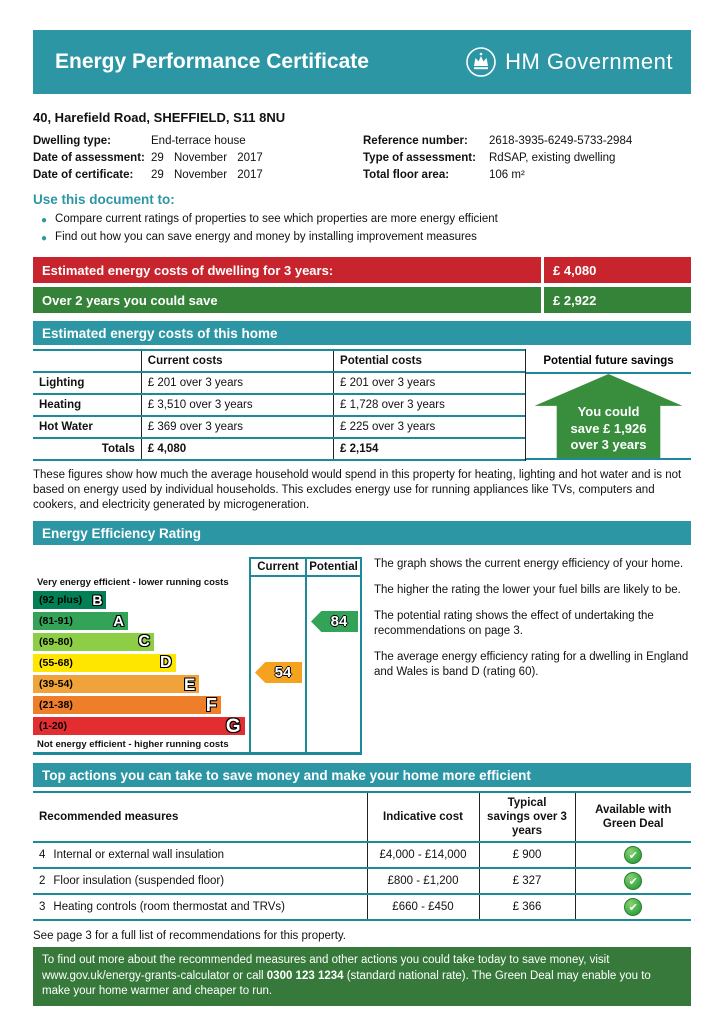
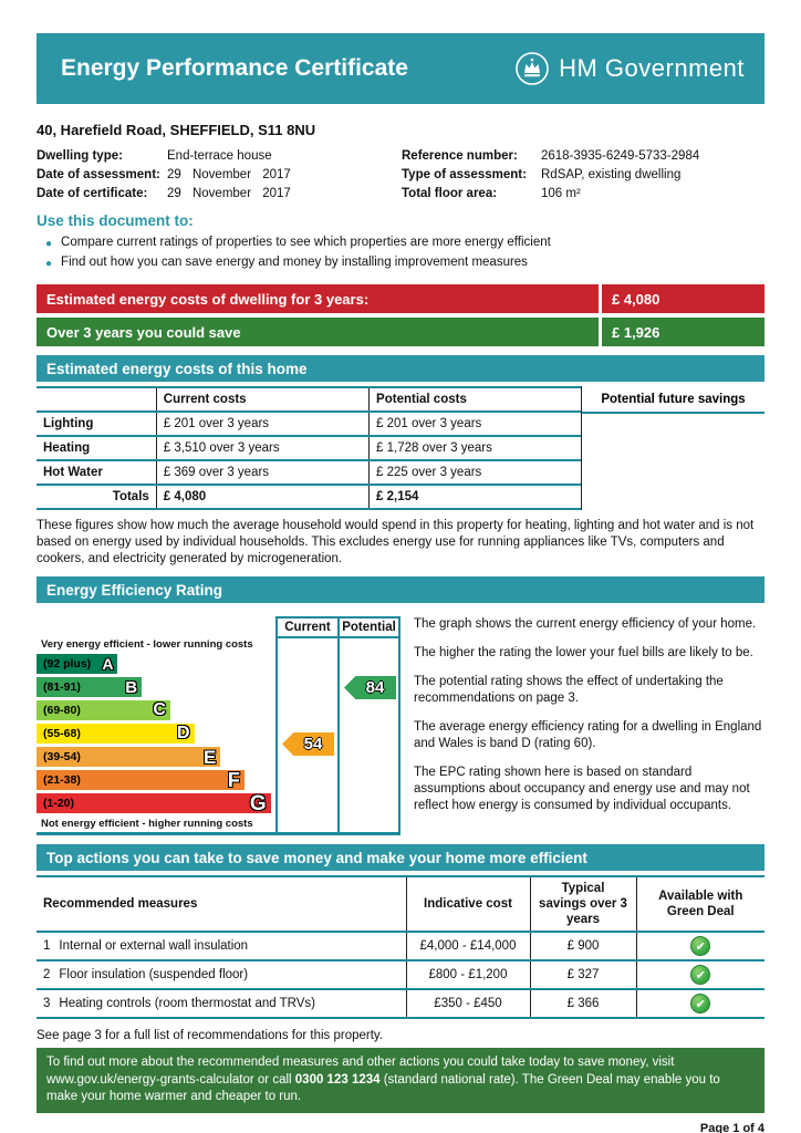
  Energy Performance Certificate
  HM Government
  40, Harefield Road, SHEFFIELD, S11 8NU
  Dwelling type:
  End-terrace house
  Date of assessment:
  29 November 2017
  Date of certificate:
  29 November 2017
  Reference number:
  2618-3935-6249-5733-2984
  Type of assessment:
  RdSAP, existing dwelling
  Total floor area:
  106 m²
  Use this document to:
  ●
  Compare current ratings of properties to see which properties are more energy efficient
  ●
  Find out how you can save energy and money by installing improvement measures
  Estimated energy costs of dwelling for 3 years:
  £ 4,080
- Over 2 years you could save
+ Over 3 years you could save
- £ 2,922
+ £ 1,926
  Estimated energy costs of this home
  	Current costs	Potential costs
  Lighting	£ 201 over 3 years	£ 201 over 3 years
  Heating	£ 3,510 over 3 years	£ 1,728 over 3 years
  Hot Water	£ 369 over 3 years	£ 225 over 3 years
  Totals	£ 4,080	£ 2,154
  Potential future savings
- You could
- save £ 1,926
- over 3 years
  These figures show how much the average household would spend in this property for heating, lighting and hot water and is not based on energy used by individual households. This excludes energy use for running appliances like TVs, computers and cookers, and electricity generated by microgeneration.
  Energy Efficiency Rating
  Very energy efficient - lower running costs
  (92 plus)
- B
+ A
  (81-91)
- A
+ B
  (69-80)
  C
  (55-68)
  D
  (39-54)
  E
  (21-38)
  F
  (1-20)
  G
  Not energy efficient - higher running costs
  Current
  54
  Potential
  84
  The graph shows the current energy efficiency of your home.
  The higher the rating the lower your fuel bills are likely to be.
  The potential rating shows the effect of undertaking the recommendations on page 3.
  The average energy efficiency rating for a dwelling in England and Wales is band D (rating 60).
+ The EPC rating shown here is based on standard assumptions about occupancy and energy use and may not reflect how energy is consumed by individual occupants.
  Top actions you can take to save money and make your home more efficient
  Recommended measures	Indicative cost	Typical savings over 3 years	Available with Green Deal
- 4 Internal or external wall insulation	£4,000 - £14,000	£ 900	✔
+ 1 Internal or external wall insulation	£4,000 - £14,000	£ 900	✔
  2 Floor insulation (suspended floor)	£800 - £1,200	£ 327	✔
- 3 Heating controls (room thermostat and TRVs)	£660 - £450	£ 366	✔
+ 3 Heating controls (room thermostat and TRVs)	£350 - £450	£ 366	✔
  See page 3 for a full list of recommendations for this property.
  To find out more about the recommended measures and other actions you could take today to save money, visit www.gov.uk/energy-grants-calculator or call 0300 123 1234 (standard national rate). The Green Deal may enable you to make your home warmer and cheaper to run.
+ Page 1 of 4
